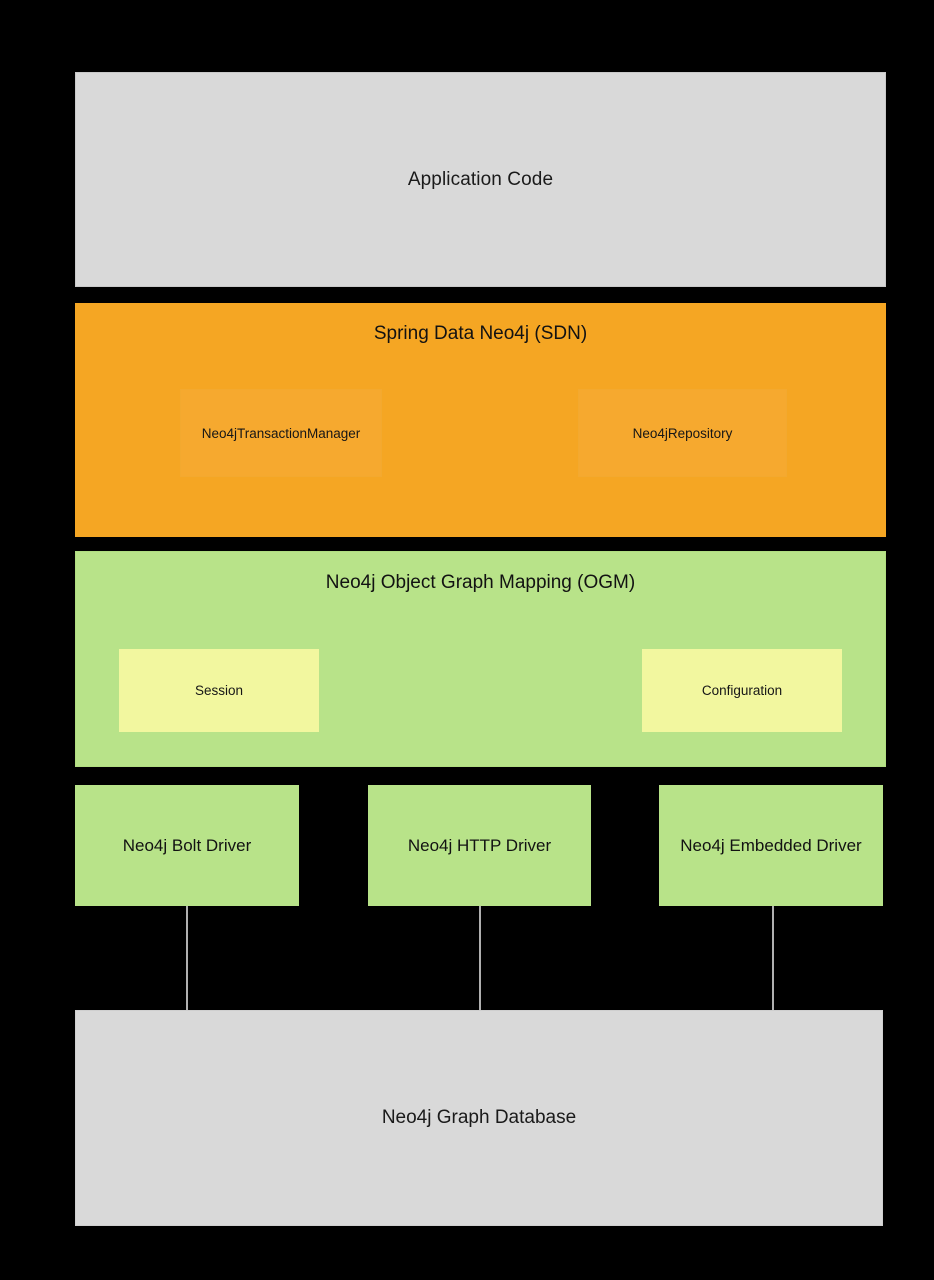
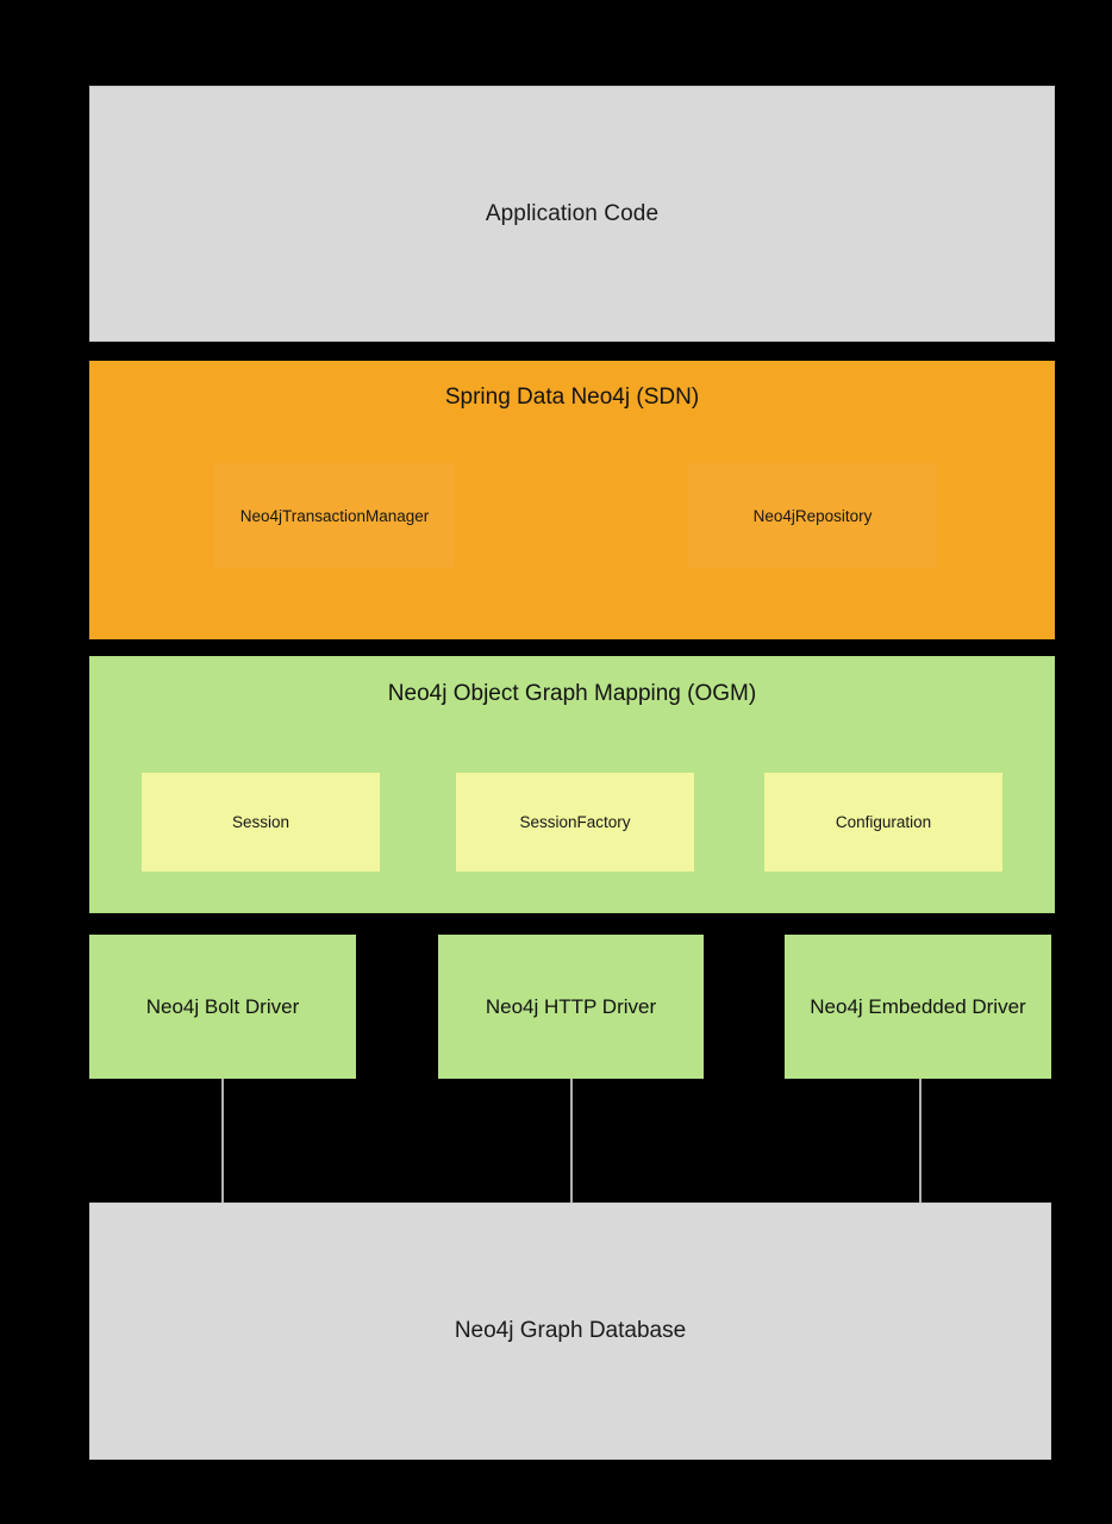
  Application Code
  Spring Data Neo4j (SDN)
  Neo4jTransactionManager
  Neo4jRepository
  Neo4j Object Graph Mapping (OGM)
  Session
+ SessionFactory
  Configuration
  Neo4j Bolt Driver
  Neo4j HTTP Driver
  Neo4j Embedded Driver
  Neo4j Graph Database
